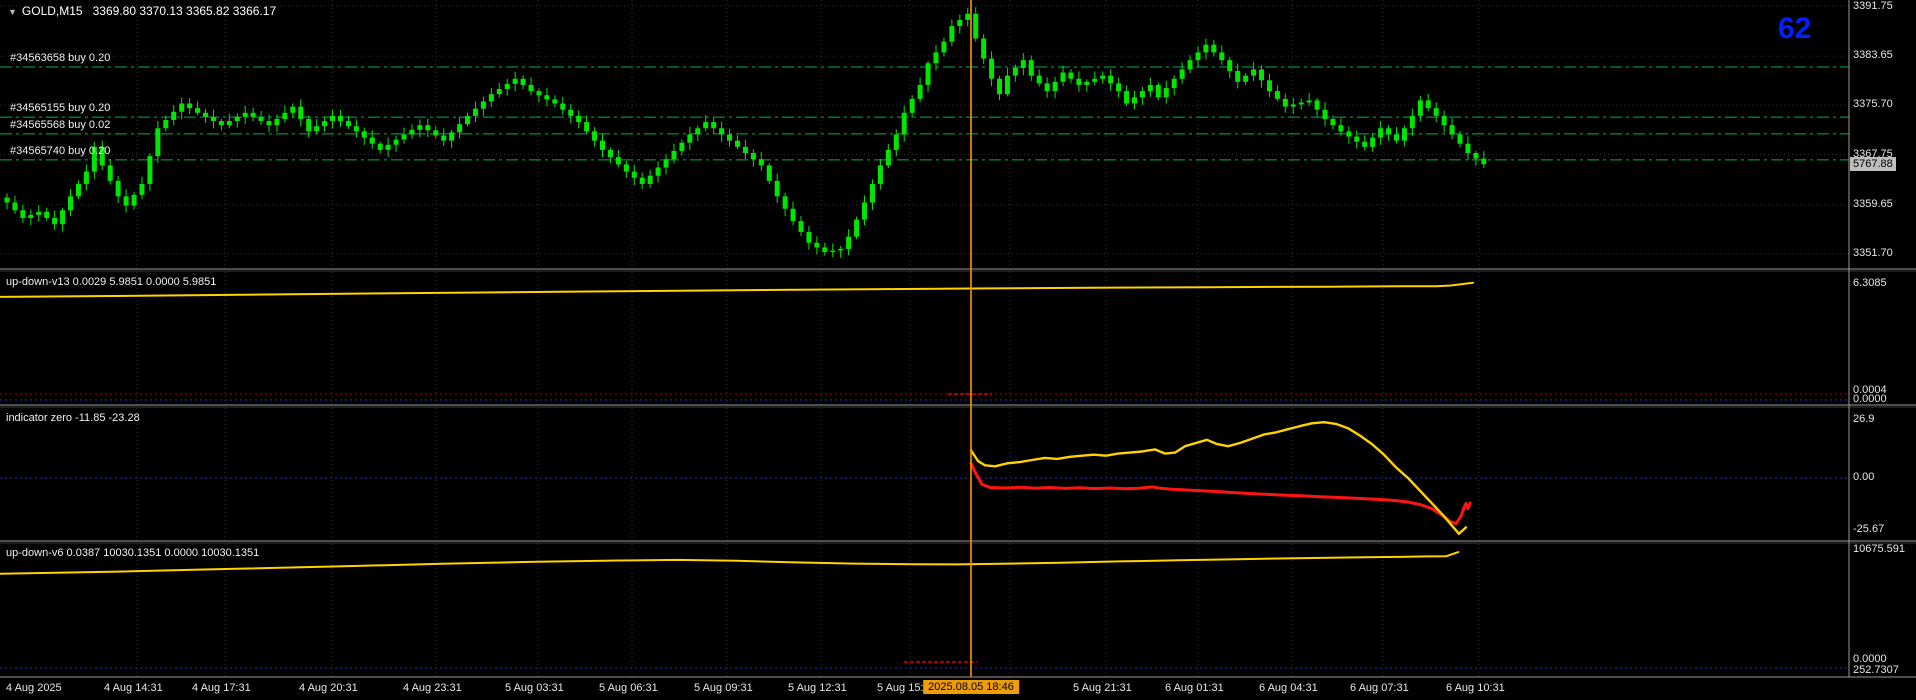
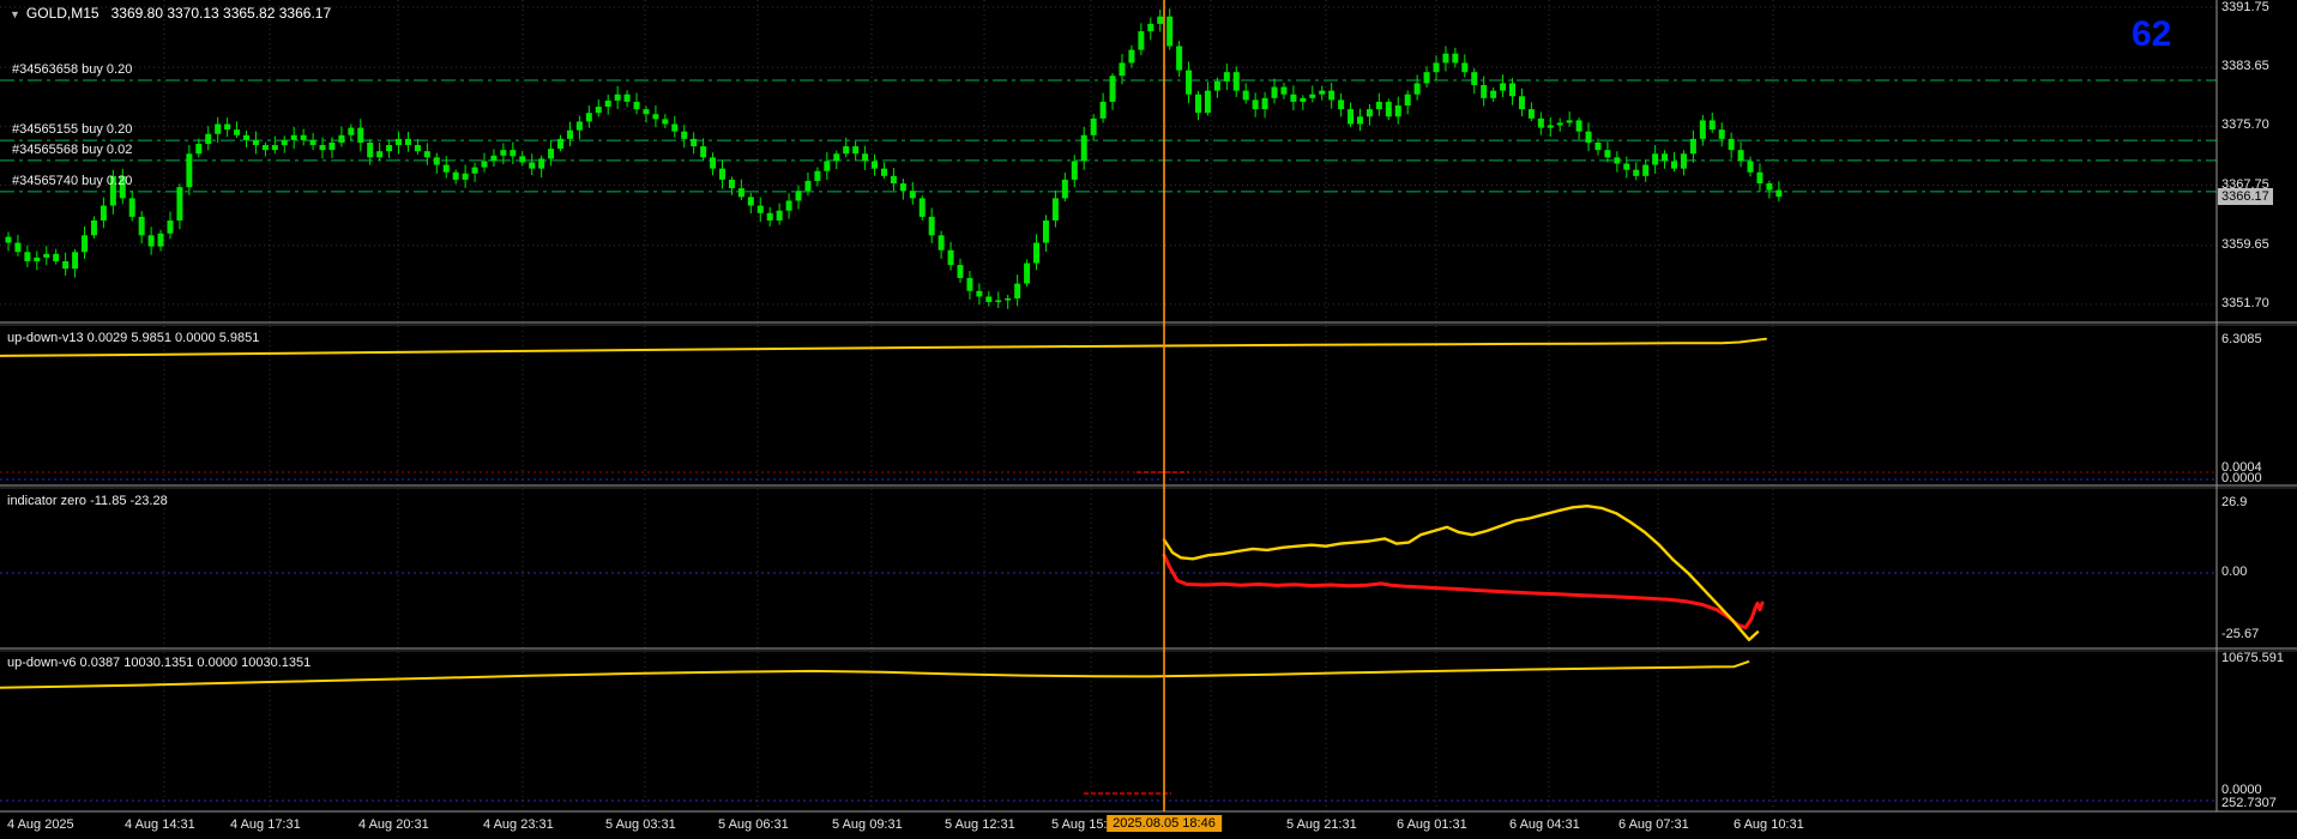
  ▼ GOLD,M15 3369.80 3370.13 3365.82 3366.17
  62
  #34563658 buy 0.20
  #34565155 buy 0.20
  #34565568 buy 0.02
  #34565740 buy 0.20
  up-down-v13 0.0029 5.9851 0.0000 5.9851
  indicator zero -11.85 -23.28
  up-down-v6 0.0387 10030.1351 0.0000 10030.1351
  3391.75
  3383.65
  3375.70
  3367.75
  3359.65
  3351.70
  6.3085
  0.0004
  0.0000
  26.9
  0.00
  -25.67
  10675.591
  0.0000
  252.7307
- 5767.88
+ 3366.17
  4 Aug 2025
  4 Aug 14:31
  4 Aug 17:31
  4 Aug 20:31
  4 Aug 23:31
  5 Aug 03:31
  5 Aug 06:31
  5 Aug 09:31
  5 Aug 12:31
  5 Aug 15:
  5 Aug 21:31
  6 Aug 01:31
  6 Aug 04:31
  6 Aug 07:31
  6 Aug 10:31
  2025.08.05 18:46
